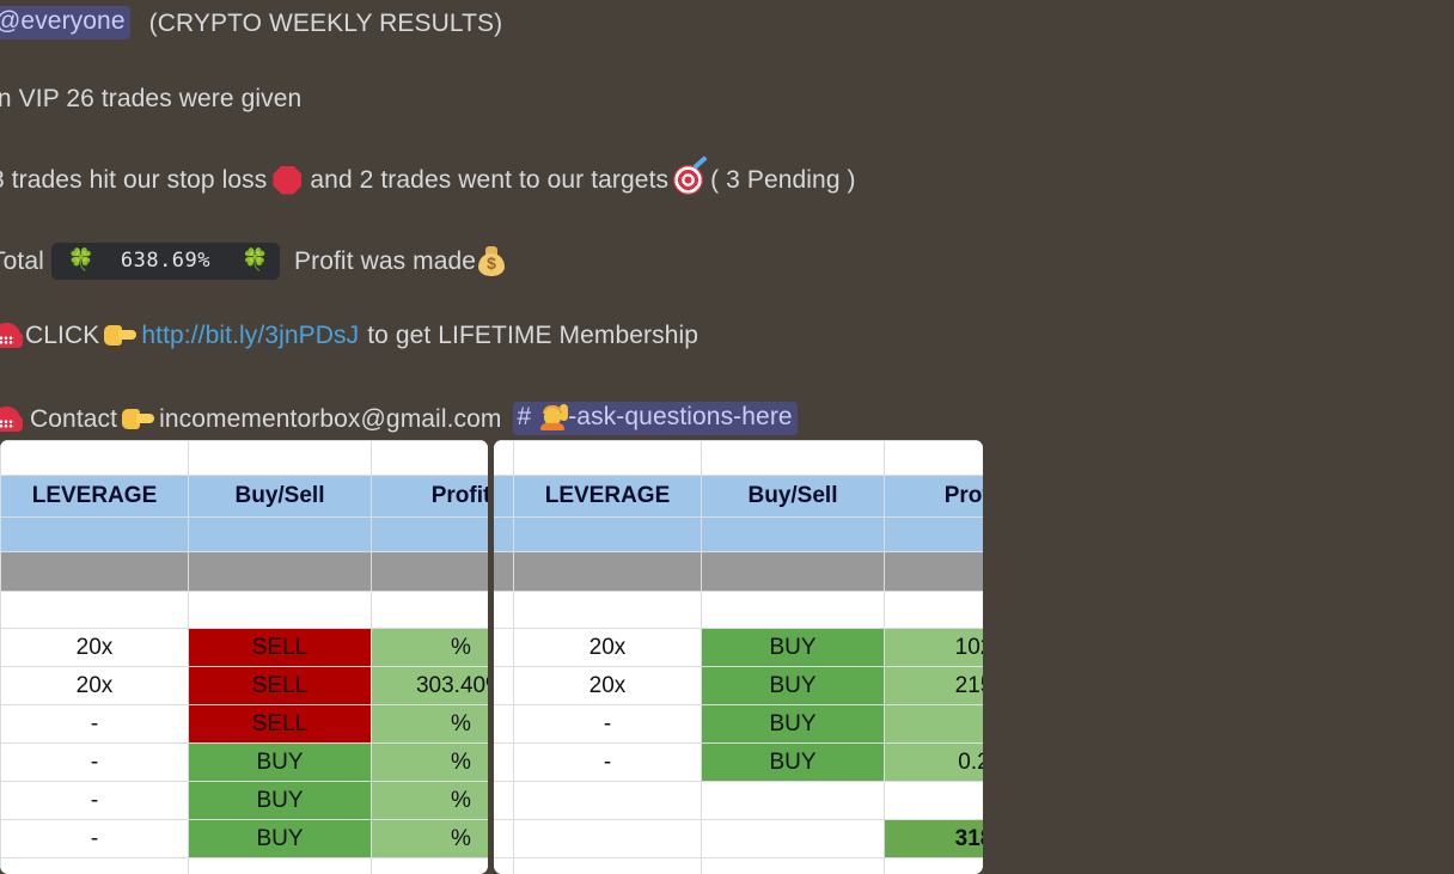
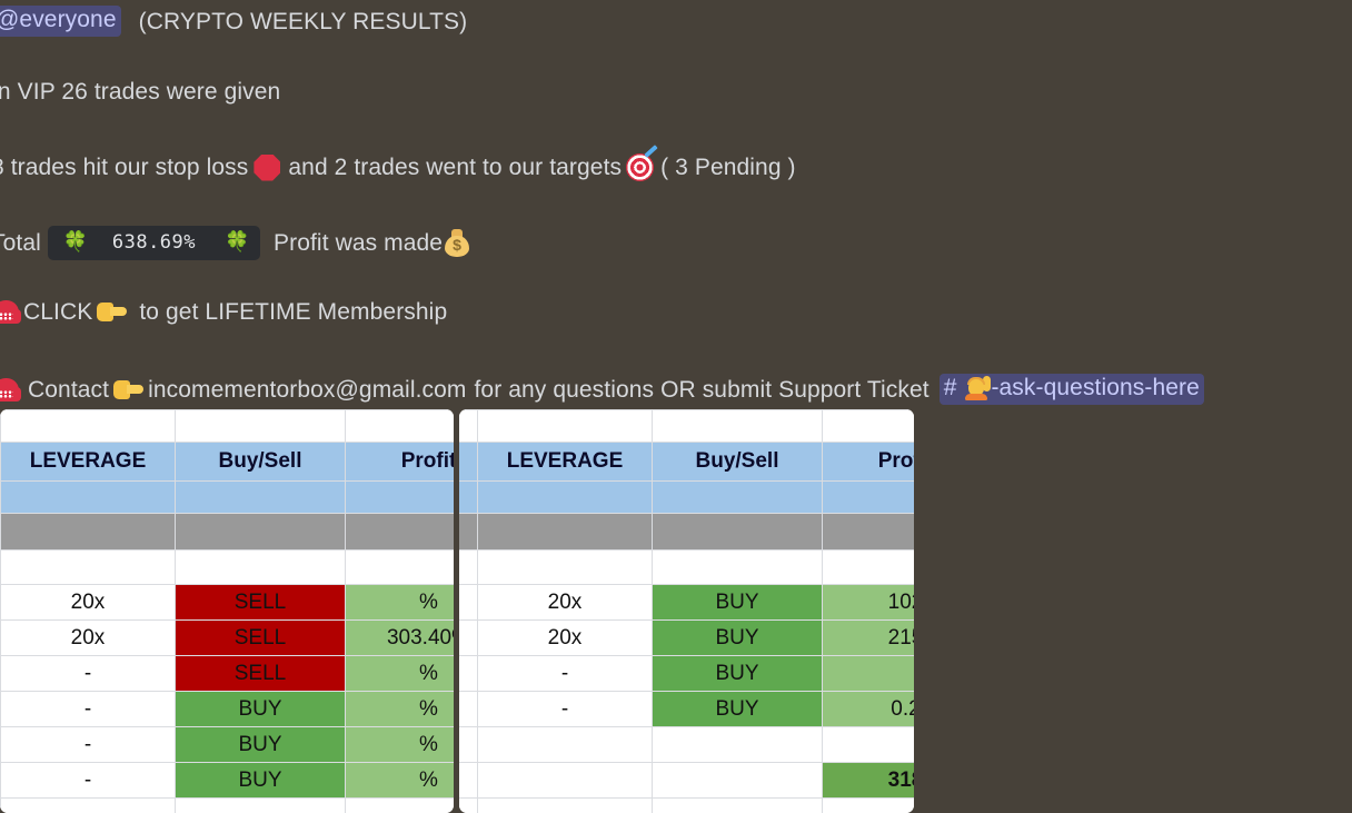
  @everyone
  (CRYPTO WEEKLY RESULTS)
  n VIP 26 trades were given
  trades hit our stop loss
  and 2 trades went to our targets
  ( 3 Pending )
  otal
  🍀
  638.69%
  🍀
  Profit was made
  $
  CLICK
- http://bit.ly/3jnPDsJ
  to get LIFETIME Membership
  Contact
  incomementorbox@gmail.com
+ for any questions OR submit Support Ticket
  # -ask-questions-here
  	LEVERAGE	Buy/Sell	Profit
  	20x	SELL	%
  	20x	SELL	303.40
  	-	SELL	%
  	-	BUY	%
  	-	BUY	%
  	-	BUY	%
  	LEVERAGE	Buy/Sell	Pro
  	20x	BUY	10
  	20x	BUY	21
  	-	BUY
  	-	BUY	0.
